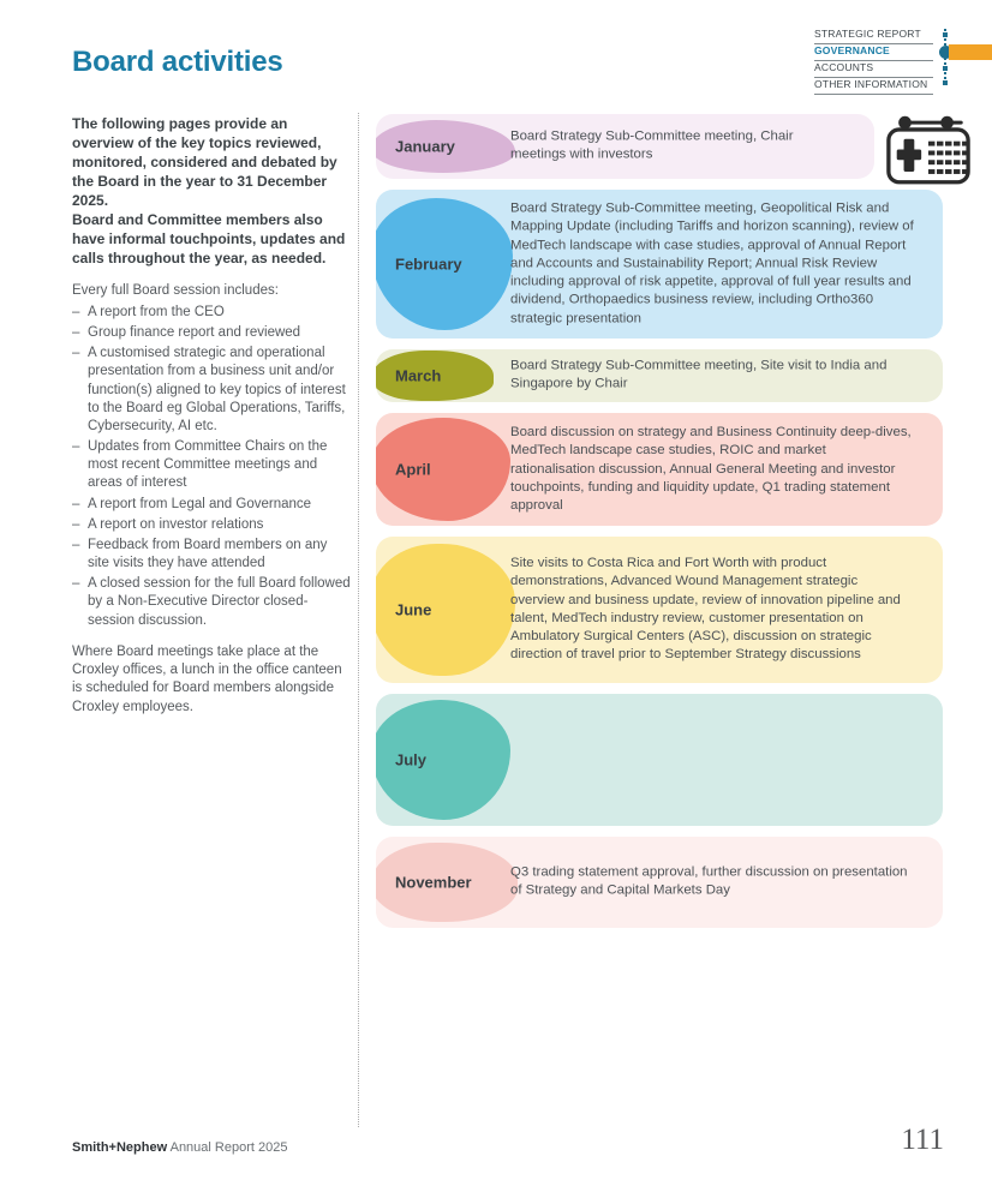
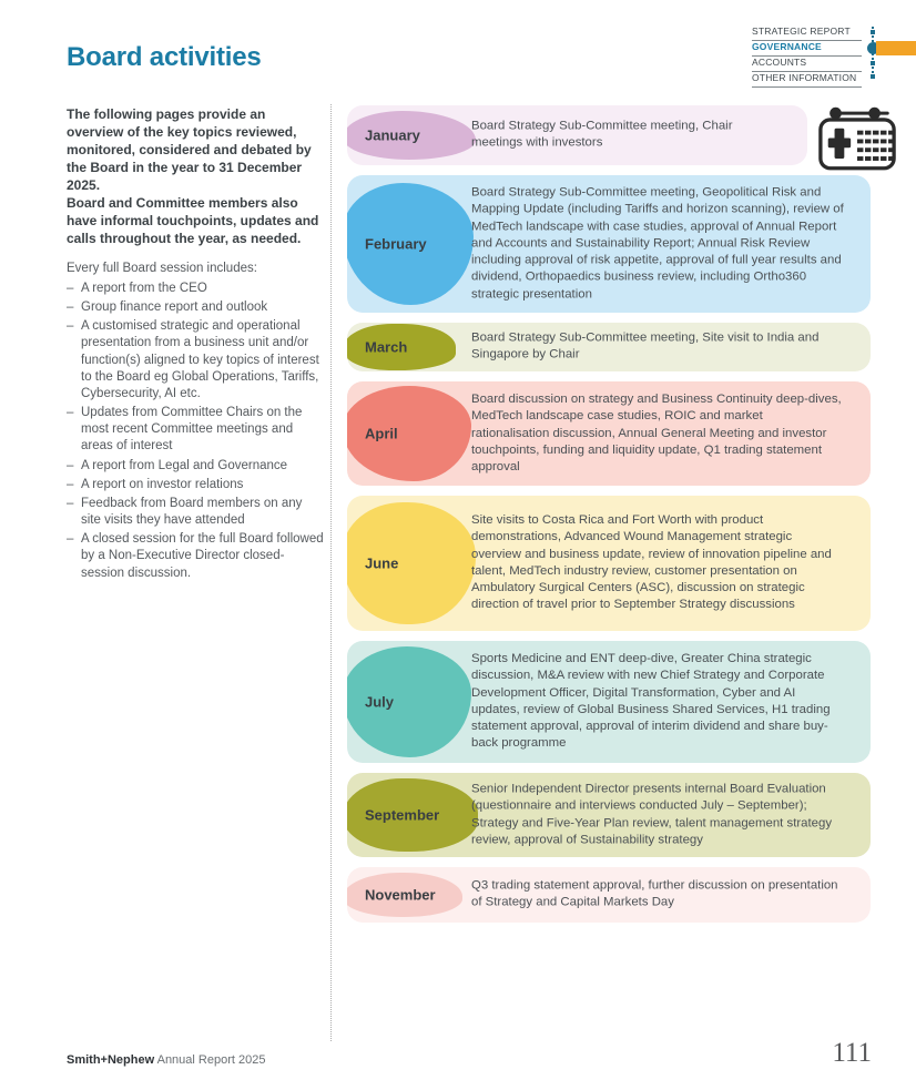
  Board activities
  STRATEGIC REPORT
  GOVERNANCE
  ACCOUNTS
  OTHER INFORMATION
  The following pages provide an overview of the key topics reviewed, monitored, considered and debated by the Board in the year to 31 December 2025.
  Board and Committee members also have informal touchpoints, updates and calls throughout the year, as needed.
  Every full Board session includes:
  –
  A report from the CEO
  –
- Group finance report and reviewed
+ Group finance report and outlook
  –
  A customised strategic and operational presentation from a business unit and/or function(s) aligned to key topics of interest to the Board eg Global Operations, Tariffs, Cybersecurity, AI etc.
  –
  Updates from Committee Chairs on the most recent Committee meetings and areas of interest
  –
  A report from Legal and Governance
  –
  A report on investor relations
  –
  Feedback from Board members on any site visits they have attended
  –
  A closed session for the full Board followed by a Non-Executive Director closed-session discussion.
- Where Board meetings take place at the Croxley offices, a lunch in the office canteen is scheduled for Board members alongside Croxley employees.
  January
  Board Strategy Sub-Committee meeting, Chair meetings with investors
  February
  Board Strategy Sub-Committee meeting, Geopolitical Risk and Mapping Update (including Tariffs and horizon scanning), review of MedTech landscape with case studies, approval of Annual Report and Accounts and Sustainability Report; Annual Risk Review including approval of risk appetite, approval of full year results and dividend, Orthopaedics business review, including Ortho360 strategic presentation
  March
  Board Strategy Sub-Committee meeting, Site visit to India and Singapore by Chair
  April
  Board discussion on strategy and Business Continuity deep-dives, MedTech landscape case studies, ROIC and market rationalisation discussion, Annual General Meeting and investor touchpoints, funding and liquidity update, Q1 trading statement approval
  June
  Site visits to Costa Rica and Fort Worth with product demonstrations, Advanced Wound Management strategic overview and business update, review of innovation pipeline and talent, MedTech industry review, customer presentation on Ambulatory Surgical Centers (ASC), discussion on strategic direction of travel prior to September Strategy discussions
  July
+ Sports Medicine and ENT deep-dive, Greater China strategic discussion, M&A review with new Chief Strategy and Corporate Development Officer, Digital Transformation, Cyber and AI updates, review of Global Business Shared Services, H1 trading statement approval, approval of interim dividend and share buy-back programme
+ September
+ Senior Independent Director presents internal Board Evaluation (questionnaire and interviews conducted July – September); Strategy and Five-Year Plan review, talent management strategy review, approval of Sustainability strategy
  November
  Q3 trading statement approval, further discussion on presentation of Strategy and Capital Markets Day
  Smith+Nephew Annual Report 2025
  111
